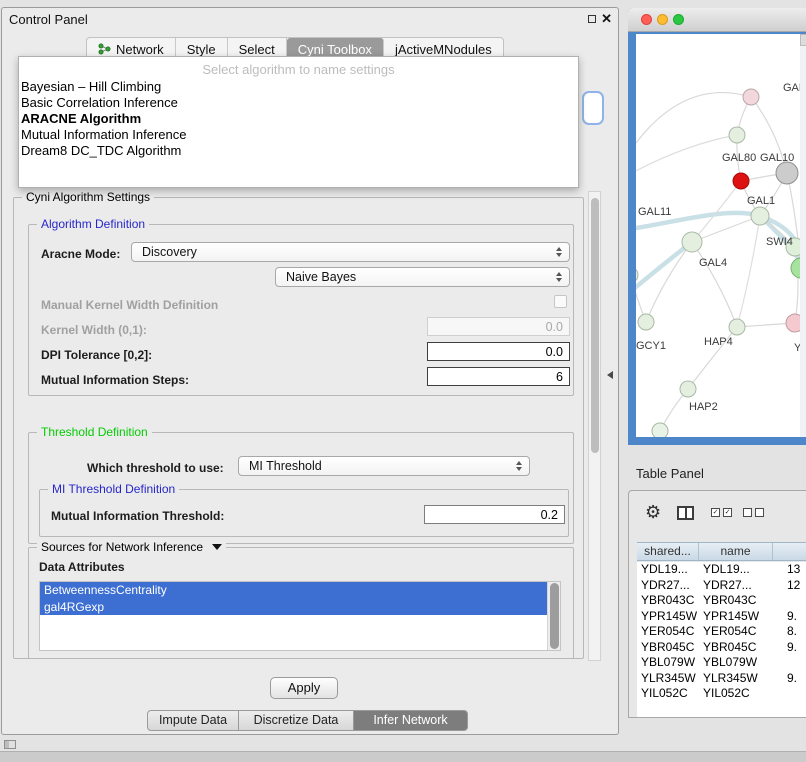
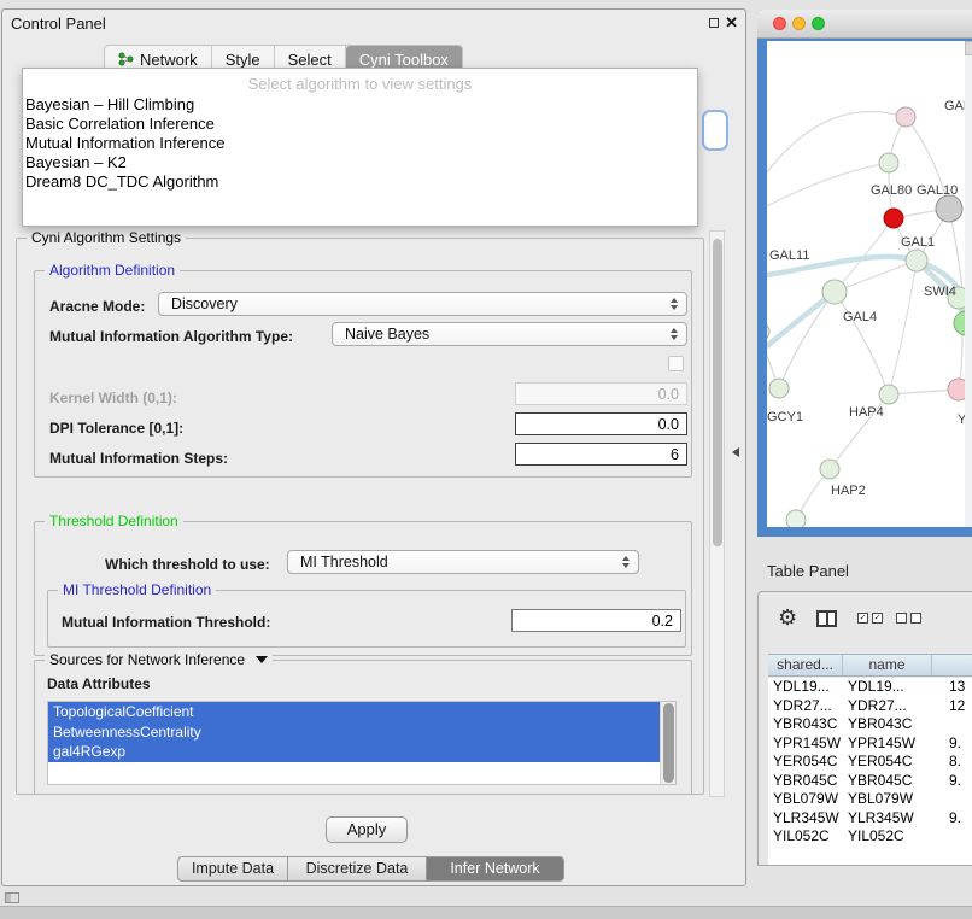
  Control Panel
  ✕
  Network
  Style
  Select
  Cyni Toolbox
- jActiveMNodules
- Select algorithm to name settings
+ Select algorithm to view settings
  Bayesian – Hill Climbing
  Basic Correlation Inference
- ARACNE Algorithm
  Mutual Information Inference
+ Bayesian – K2
  Dream8 DC_TDC Algorithm
  Cyni Algorithm Settings
  Algorithm Definition
  Aracne Mode:
  Discovery
+ Mutual Information Algorithm Type:
  Naive Bayes
- Manual Kernel Width Definition
  Kernel Width (0,1):
  0.0
- DPI Tolerance [0,2]:
+ DPI Tolerance [0,1]:
  0.0
  Mutual Information Steps:
  6
  Threshold Definition
  Which threshold to use:
  MI Threshold
  MI Threshold Definition
  Mutual Information Threshold:
  0.2
  Sources for Network Inference
  Data Attributes
+ TopologicalCoefficient
  BetweennessCentrality
  gal4RGexp
  Apply
  Impute Data
  Discretize Data
  Infer Network
  GAL80
  GAL10
  GAL11
  GAL1
  SWI4
  GAL4
  GCY1
  HAP4
  Y
  HAP2
  Table Panel
  ⚙
  shared...
  name
  YDL19...
  YDL19...
  13
  YDR27...
  YDR27...
  12
  YBR043C
  YBR043C
  YPR145W
  YPR145W
  9.
  YER054C
  YER054C
  8.
  YBR045C
  YBR045C
  9.
  YBL079W
  YBL079W
  YLR345W
  YLR345W
  9.
  YIL052C
  YIL052C
